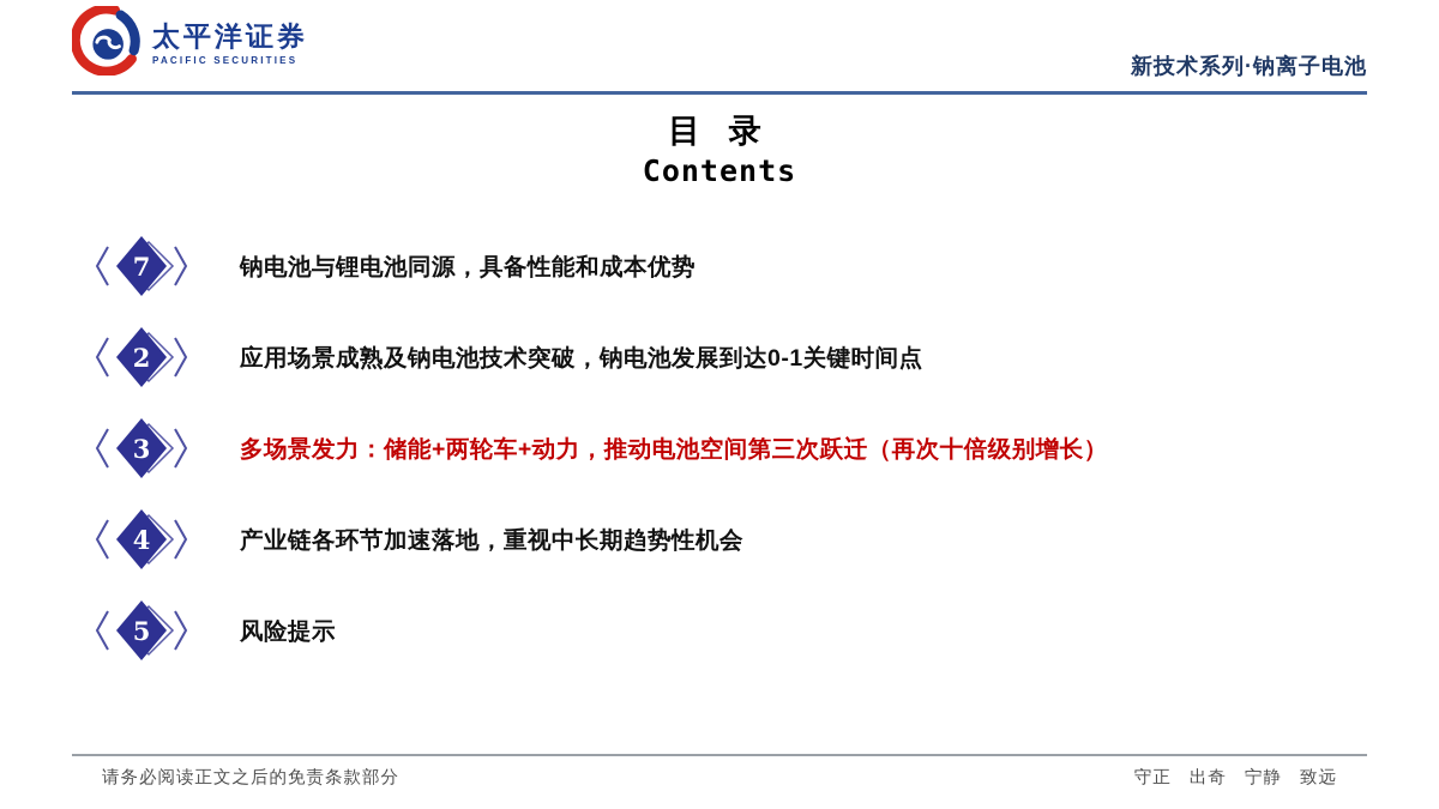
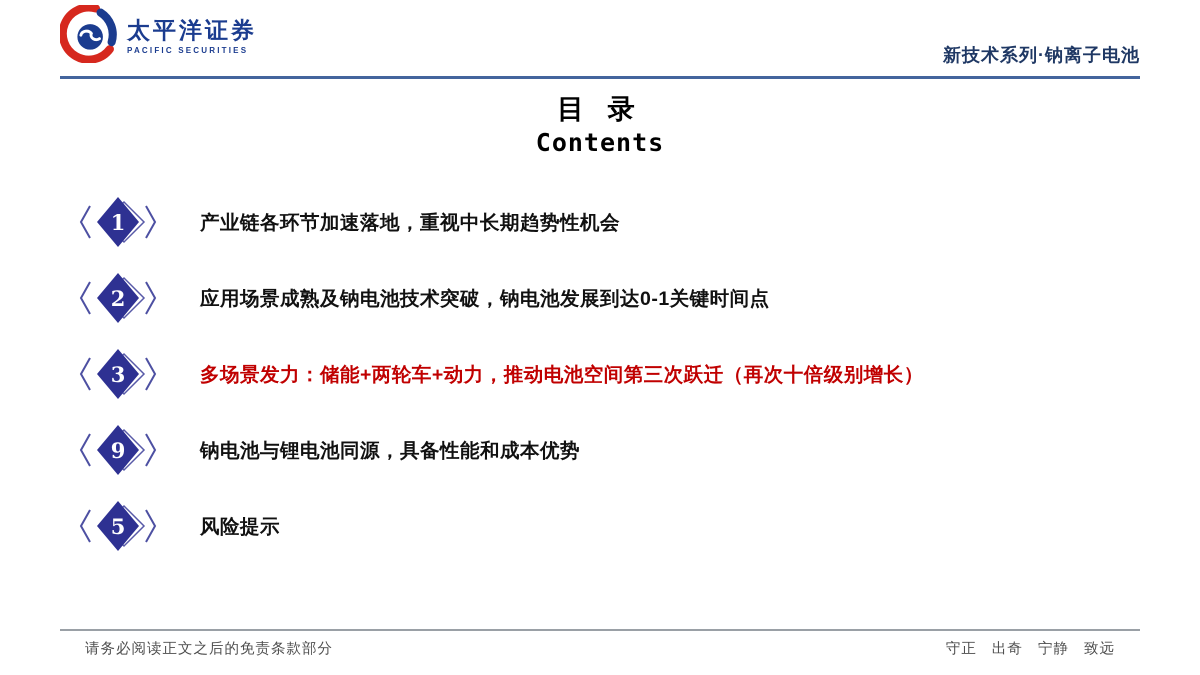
  太平洋证券
  PACIFIC SECURITIES
  新技术系列·钠离子电池
  目 录
  Contents
- 7
+ 1
- 钠电池与锂电池同源，具备性能和成本优势
+ 产业链各环节加速落地，重视中长期趋势性机会
  2
  应用场景成熟及钠电池技术突破，钠电池发展到达0-1关键时间点
  3
  多场景发力：储能+两轮车+动力，推动电池空间第三次跃迁（再次十倍级别增长）
- 4
+ 9
- 产业链各环节加速落地，重视中长期趋势性机会
+ 钠电池与锂电池同源，具备性能和成本优势
  5
  风险提示
  请务必阅读正文之后的免责条款部分
  守正 出奇 宁静 致远
